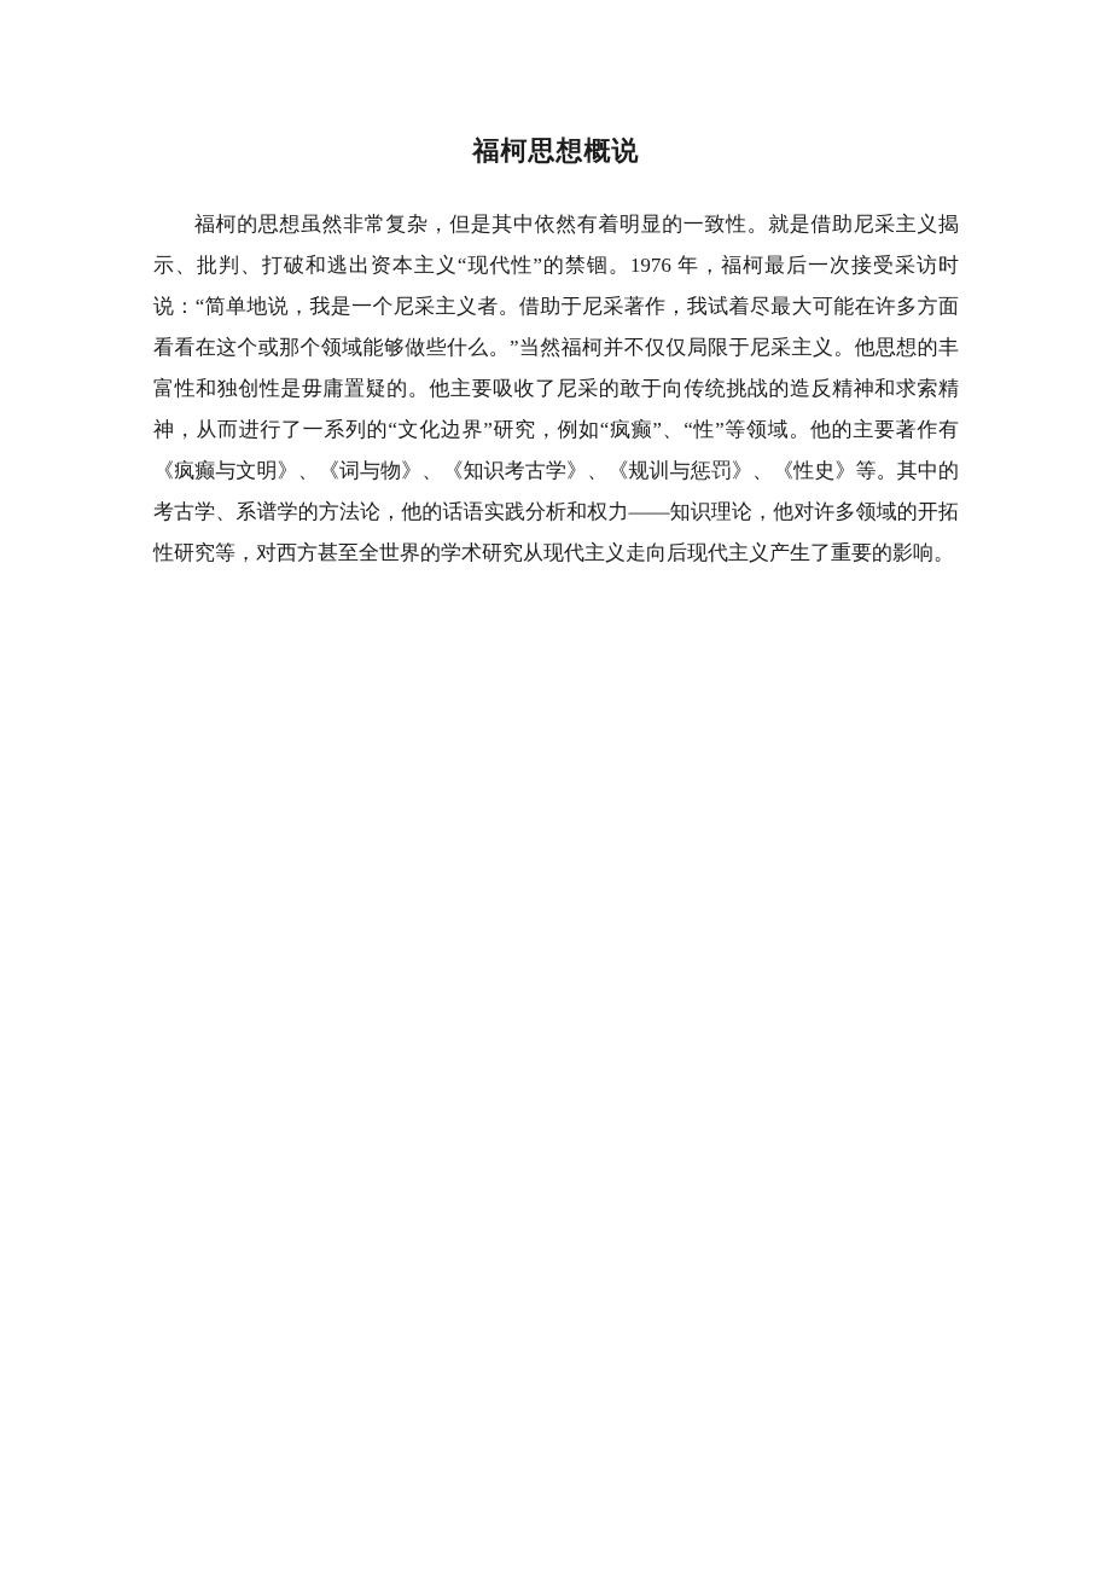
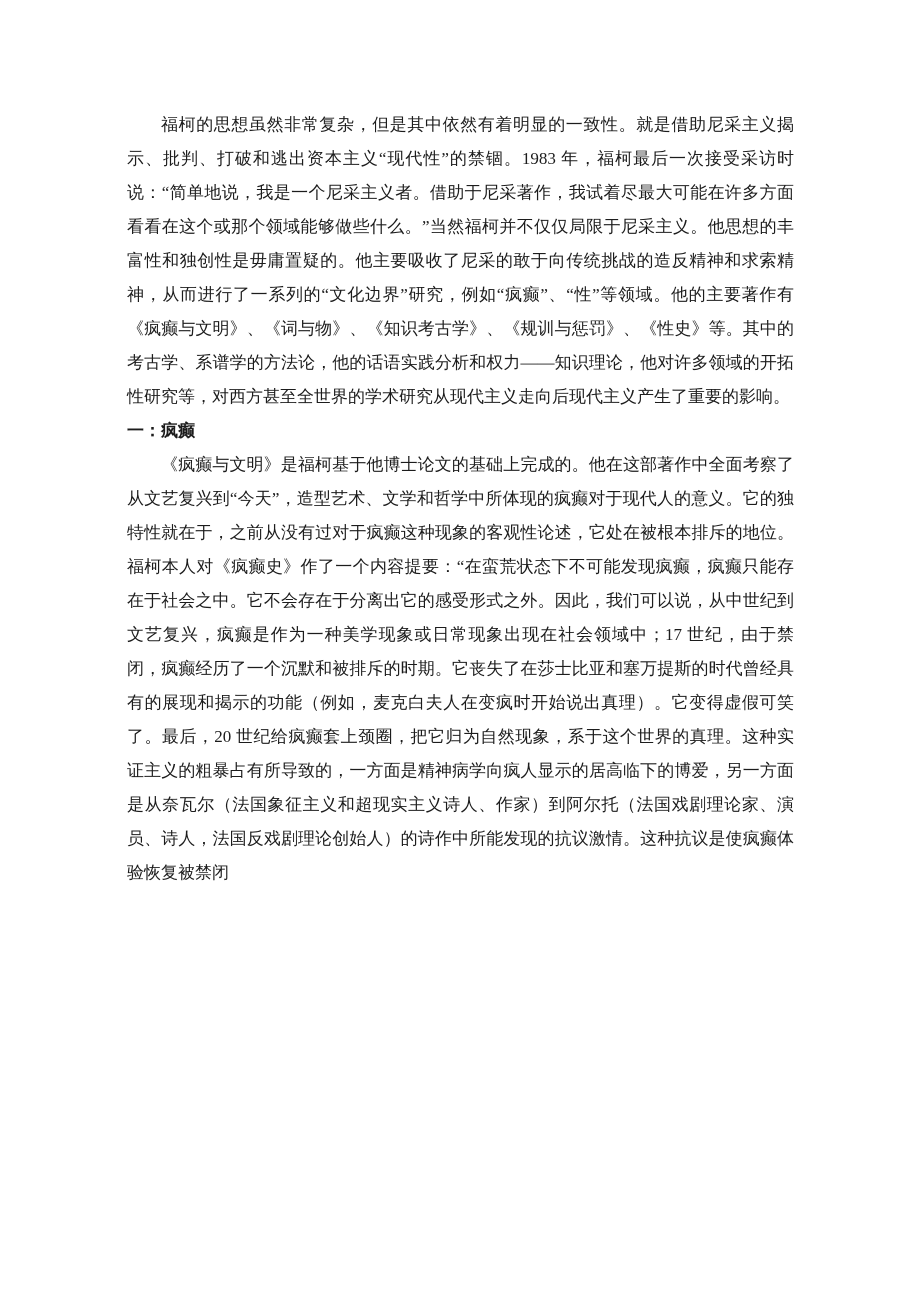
- 福柯思想概说
- 福柯的思想虽然非常复杂，但是其中依然有着明显的一致性。就是借助尼采主义揭示、批判、打破和逃出资本主义“现代性”的禁锢。1976 年，福柯最后一次接受采访时说：“简单地说，我是一个尼采主义者。借助于尼采著作，我试着尽最大可能在许多方面看看在这个或那个领域能够做些什么。”当然福柯并不仅仅局限于尼采主义。他思想的丰富性和独创性是毋庸置疑的。他主要吸收了尼采的敢于向传统挑战的造反精神和求索精神，从而进行了一系列的“文化边界”研究，例如“疯癫”、“性”等领域。他的主要著作有《疯癫与文明》、《词与物》、《知识考古学》、《规训与惩罚》、《性史》等。其中的考古学、系谱学的方法论，他的话语实践分析和权力——知识理论，他对许多领域的开拓性研究等，对西方甚至全世界的学术研究从现代主义走向后现代主义产生了重要的影响。
+ 福柯的思想虽然非常复杂，但是其中依然有着明显的一致性。就是借助尼采主义揭示、批判、打破和逃出资本主义“现代性”的禁锢。1983 年，福柯最后一次接受采访时说：“简单地说，我是一个尼采主义者。借助于尼采著作，我试着尽最大可能在许多方面看看在这个或那个领域能够做些什么。”当然福柯并不仅仅局限于尼采主义。他思想的丰富性和独创性是毋庸置疑的。他主要吸收了尼采的敢于向传统挑战的造反精神和求索精神，从而进行了一系列的“文化边界”研究，例如“疯癫”、“性”等领域。他的主要著作有《疯癫与文明》、《词与物》、《知识考古学》、《规训与惩罚》、《性史》等。其中的考古学、系谱学的方法论，他的话语实践分析和权力——知识理论，他对许多领域的开拓性研究等，对西方甚至全世界的学术研究从现代主义走向后现代主义产生了重要的影响。
+ 一：疯癫
+ 《疯癫与文明》是福柯基于他博士论文的基础上完成的。他在这部著作中全面考察了从文艺复兴到“今天”，造型艺术、文学和哲学中所体现的疯癫对于现代人的意义。它的独特性就在于，之前从没有过对于疯癫这种现象的客观性论述，它处在被根本排斥的地位。福柯本人对《疯癫史》作了一个内容提要：“在蛮荒状态下不可能发现疯癫，疯癫只能存在于社会之中。它不会存在于分离出它的感受形式之外。因此，我们可以说，从中世纪到文艺复兴，疯癫是作为一种美学现象或日常现象出现在社会领域中；17 世纪，由于禁闭，疯癫经历了一个沉默和被排斥的时期。它丧失了在莎士比亚和塞万提斯的时代曾经具有的展现和揭示的功能（例如，麦克白夫人在变疯时开始说出真理）。它变得虚假可笑了。最后，20 世纪给疯癫套上颈圈，把它归为自然现象，系于这个世界的真理。这种实证主义的粗暴占有所导致的，一方面是精神病学向疯人显示的居高临下的博爱，另一方面是从奈瓦尔（法国象征主义和超现实主义诗人、作家）到阿尔托（法国戏剧理论家、演员、诗人，法国反戏剧理论创始人）的诗作中所能发现的抗议激情。这种抗议是使疯癫体验恢复被禁闭
